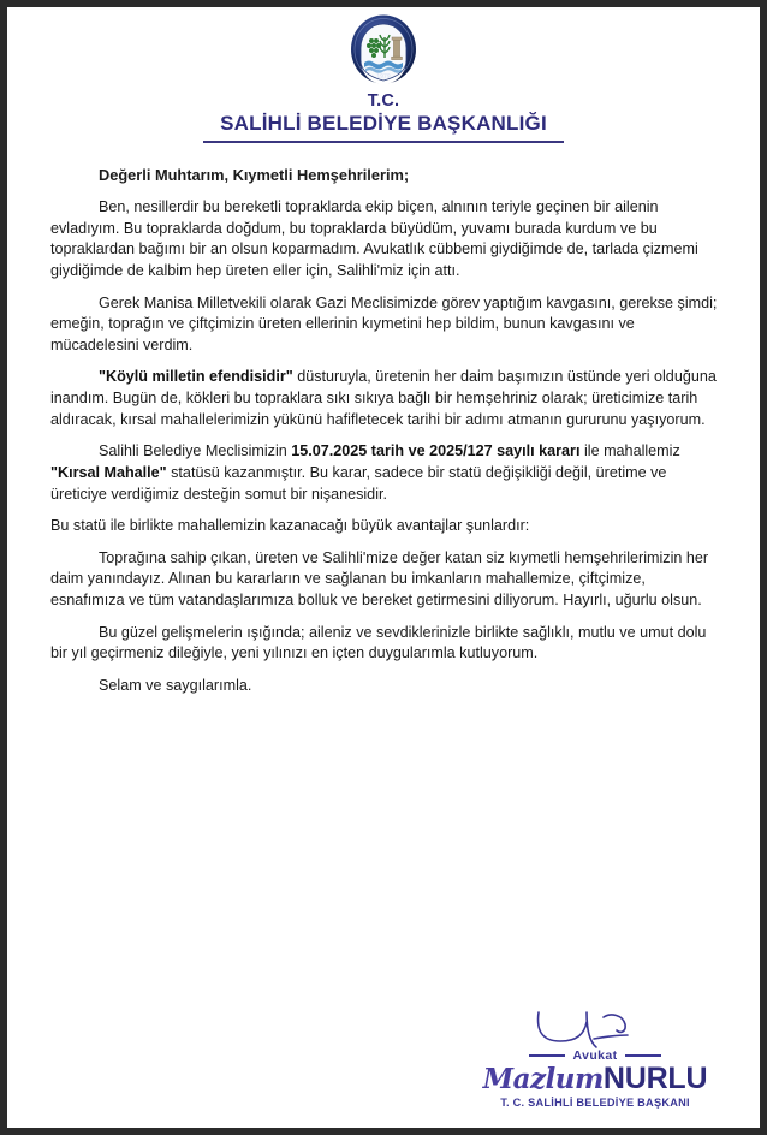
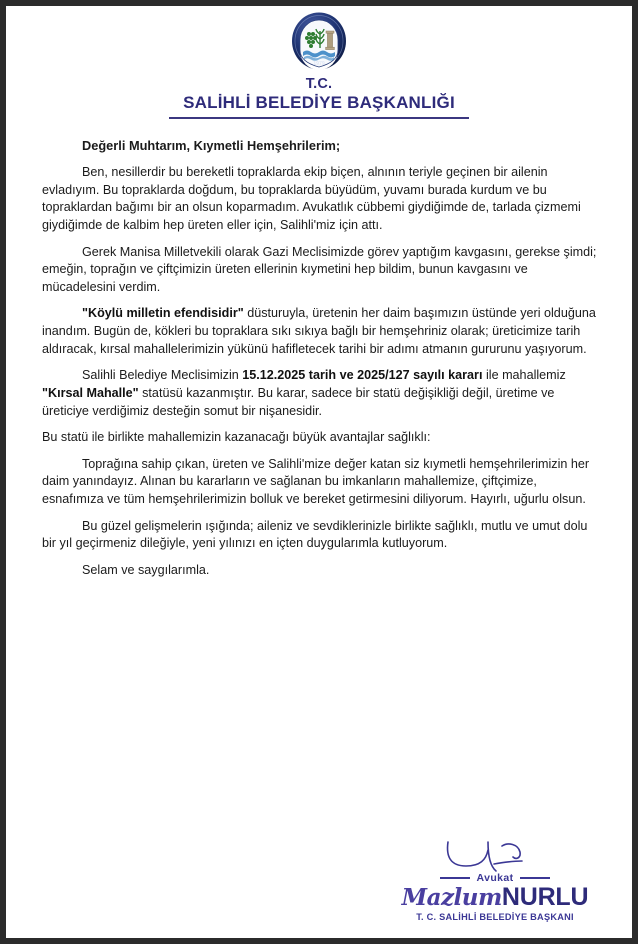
  T.C.
  SALİHLİ BELEDİYE BAŞKANLIĞI
  Değerli Muhtarım, Kıymetli Hemşehrilerim;
  Ben, nesillerdir bu bereketli topraklarda ekip biçen, alnının teriyle geçinen bir ailenin evladıyım. Bu topraklarda doğdum, bu topraklarda büyüdüm, yuvamı burada kurdum ve bu topraklardan bağımı bir an olsun koparmadım. Avukatlık cübbemi giydiğimde de, tarlada çizmemi giydiğimde de kalbim hep üreten eller için, Salihli'miz için attı.
  Gerek Manisa Milletvekili olarak Gazi Meclisimizde görev yaptığım kavgasını, gerekse şimdi; emeğin, toprağın ve çiftçimizin üreten ellerinin kıymetini hep bildim, bunun kavgasını ve mücadelesini verdim.
  "Köylü milletin efendisidir" düsturuyla, üretenin her daim başımızın üstünde yeri olduğuna inandım. Bugün de, kökleri bu topraklara sıkı sıkıya bağlı bir hemşehriniz olarak; üreticimize tarih aldıracak, kırsal mahallelerimizin yükünü hafifletecek tarihi bir adımı atmanın gururunu yaşıyorum.
- Salihli Belediye Meclisimizin 15.07.2025 tarih ve 2025/127 sayılı kararı ile mahallemiz "Kırsal Mahalle" statüsü kazanmıştır. Bu karar, sadece bir statü değişikliği değil, üretime ve üreticiye verdiğimiz desteğin somut bir nişanesidir.
+ Salihli Belediye Meclisimizin 15.12.2025 tarih ve 2025/127 sayılı kararı ile mahallemiz "Kırsal Mahalle" statüsü kazanmıştır. Bu karar, sadece bir statü değişikliği değil, üretime ve üreticiye verdiğimiz desteğin somut bir nişanesidir.
- Bu statü ile birlikte mahallemizin kazanacağı büyük avantajlar şunlardır:
+ Bu statü ile birlikte mahallemizin kazanacağı büyük avantajlar sağlıklı:
- Toprağına sahip çıkan, üreten ve Salihli'mize değer katan siz kıymetli hemşehrilerimizin her daim yanındayız. Alınan bu kararların ve sağlanan bu imkanların mahallemize, çiftçimize, esnafımıza ve tüm vatandaşlarımıza bolluk ve bereket getirmesini diliyorum. Hayırlı, uğurlu olsun.
+ Toprağına sahip çıkan, üreten ve Salihli'mize değer katan siz kıymetli hemşehrilerimizin her daim yanındayız. Alınan bu kararların ve sağlanan bu imkanların mahallemize, çiftçimize, esnafımıza ve tüm hemşehrilerimizin bolluk ve bereket getirmesini diliyorum. Hayırlı, uğurlu olsun.
  Bu güzel gelişmelerin ışığında; aileniz ve sevdiklerinizle birlikte sağlıklı, mutlu ve umut dolu bir yıl geçirmeniz dileğiyle, yeni yılınızı en içten duygularımla kutluyorum.
  Selam ve saygılarımla.
  Avukat
  MazlumNURLU
  T. C. SALİHLİ BELEDİYE BAŞKANI
